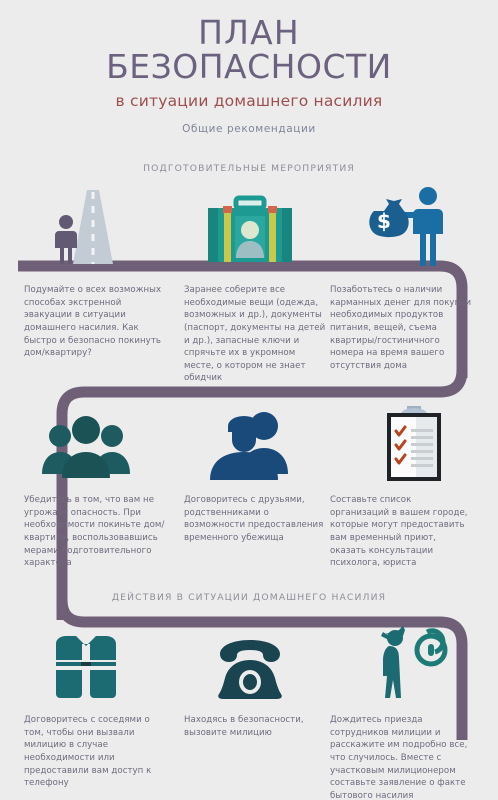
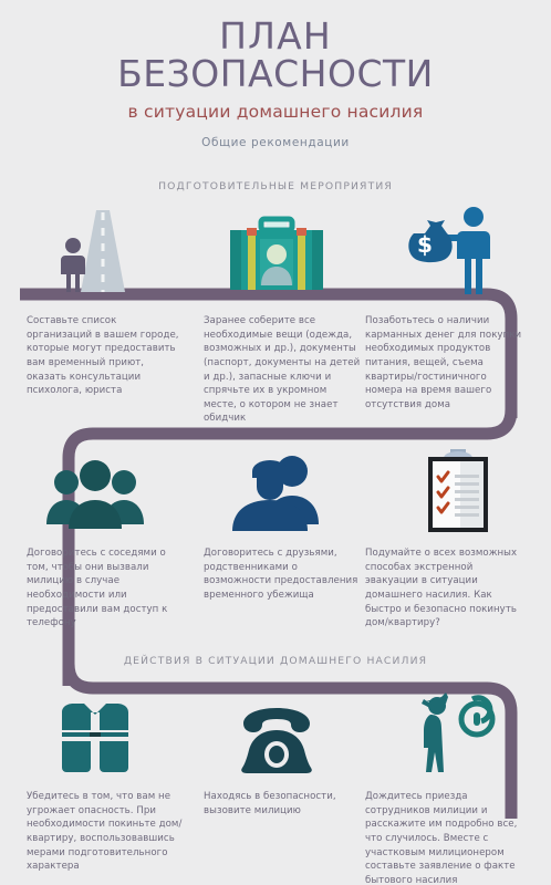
  ПЛАН
  БЕЗОПАСНОСТИ
  в ситуации домашнего насилия
  Общие рекомендации
  ПОДГОТОВИТЕЛЬНЫЕ МЕРОПРИЯТИЯ
  $
- Подумайте о всех возможных способах экстренной эвакуации в ситуации домашнего насилия. Как быстро и безопасно покинуть дом/квартиру?
+ Составьте список организаций в вашем городе, которые могут предоставить вам временный приют, оказать консультации психолога, юриста
  Заранее соберите все необходимые вещи (одежда, возможных и др.), документы (паспорт, документы на детей и др.), запасные ключи и спрячьте их в укромном месте, о котором не знает обидчик
  Позаботьтесь о наличии карманных денег для покупки необходимых продуктов питания, вещей, съема квартиры/гостиничного номера на время вашего отсутствия дома
- Убедитесь в том, что вам не угрожает опасность. При необходимости покиньте дом/квартиру, воспользовавшись мерами подготовительного характера
+ Договоритесь с соседями о том, чтобы они вызвали милицию в случае необходимости или предоставили вам доступ к телефону
  Договоритесь с друзьями, родственниками о возможности предоставления временного убежища
- Составьте список организаций в вашем городе, которые могут предоставить вам временный приют, оказать консультации психолога, юриста
+ Подумайте о всех возможных способах экстренной эвакуации в ситуации домашнего насилия. Как быстро и безопасно покинуть дом/квартиру?
  ДЕЙСТВИЯ В СИТУАЦИИ ДОМАШНЕГО НАСИЛИЯ
- Договоритесь с соседями о том, чтобы они вызвали милицию в случае необходимости или предоставили вам доступ к телефону
+ Убедитесь в том, что вам не угрожает опасность. При необходимости покиньте дом/квартиру, воспользовавшись мерами подготовительного характера
  Находясь в безопасности, вызовите милицию
  Дождитесь приезда сотрудников милиции и расскажите им подробно все, что случилось. Вместе с участковым милиционером составьте заявление о факте бытового насилия
